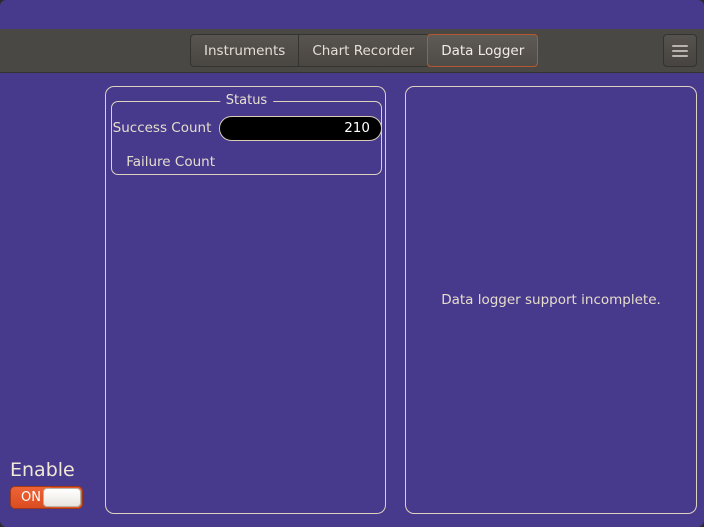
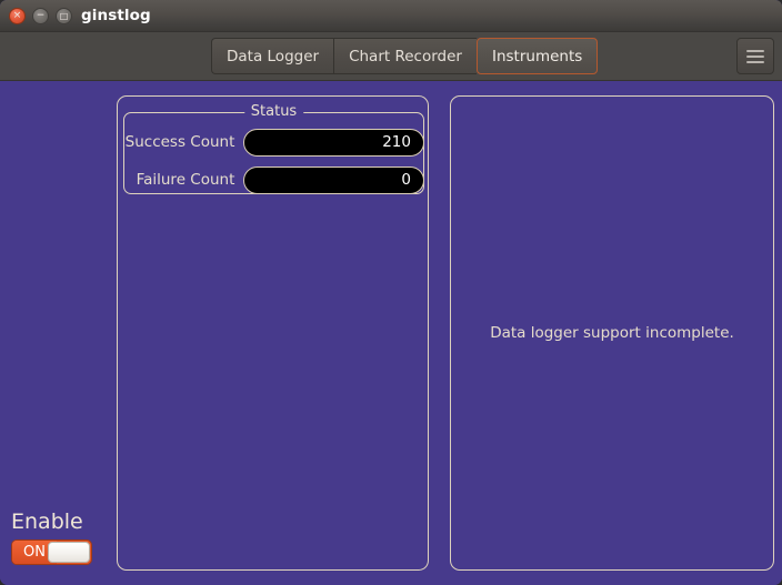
+ ×
+ −
+ □
+ ginstlog
- Instruments
+ Data Logger
  Chart Recorder
- Data Logger
+ Instruments
  Status
  Success Count
  210
  Failure Count
+ 0
  Data logger support incomplete.
  Enable
  ON
